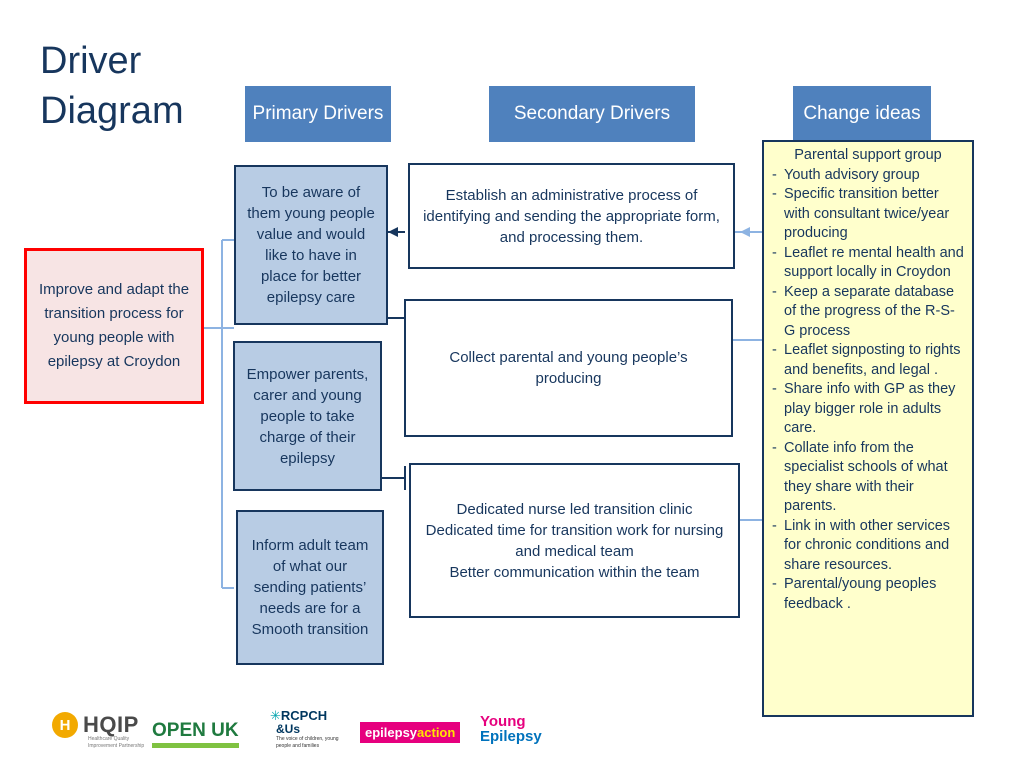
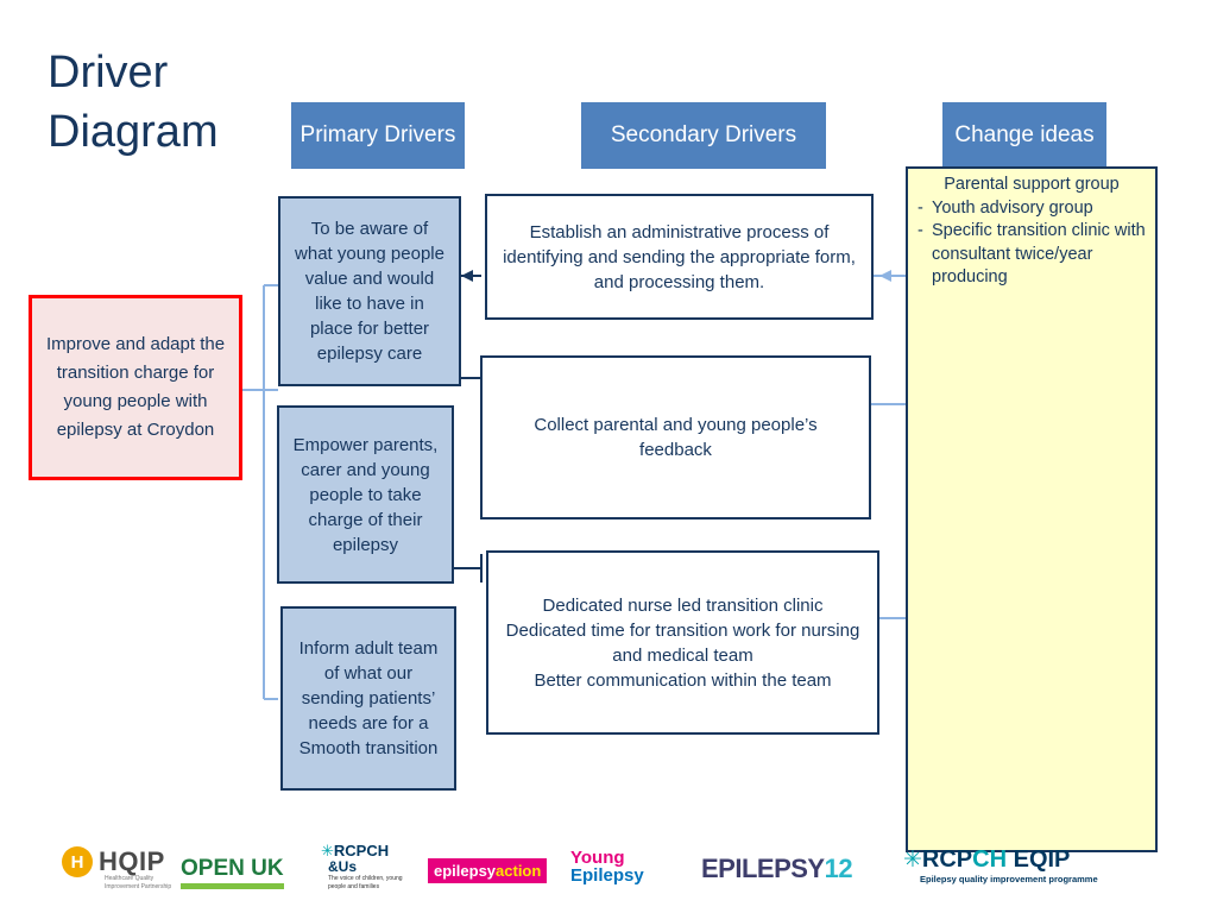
  Driver Diagram
  Primary Drivers
  Secondary Drivers
  Change ideas
- Improve and adapt the transition process for young people with epilepsy at Croydon
+ Improve and adapt the transition charge for young people with epilepsy at Croydon
- To be aware of them young people value and would like to have in place for better epilepsy care
+ To be aware of what young people value and would like to have in place for better epilepsy care
  Empower parents, carer and young people to take charge of their epilepsy
  Inform adult team of what our sending patients’ needs are for a Smooth transition
  Establish an administrative process of identifying and sending the appropriate form, and processing them.
- Collect parental and young people’s producing
+ Collect parental and young people’s feedback
  Dedicated nurse led transition clinic
  Dedicated time for transition work for nursing and medical team
  Better communication within the team
  Parental support group
  Youth advisory group
- Specific transition better with consultant twice/year producing
+ Specific transition clinic with consultant twice/year producing
- Leaflet re mental health and support locally in Croydon
- Keep a separate database of the progress of the R-S-G process
- Leaflet signposting to rights and benefits, and legal .
- Share info with GP as they play bigger role in adults care.
- Collate info from the specialist schools of what they share with their parents.
- Link in with other services for chronic conditions and share resources.
- Parental/young peoples feedback .
  H
  HQIP
  OPEN UK
  ✳
  RCPCH
  &Us
  epilepsyaction
  Young
  Epilepsy
+ EPILEPSY12
+ ✳RCPCH EQIP
+ Epilepsy quality improvement programme
